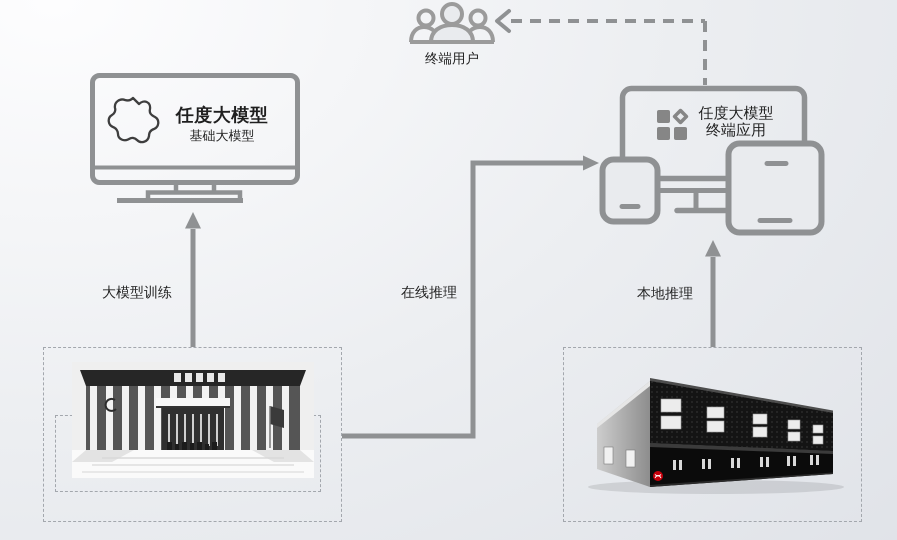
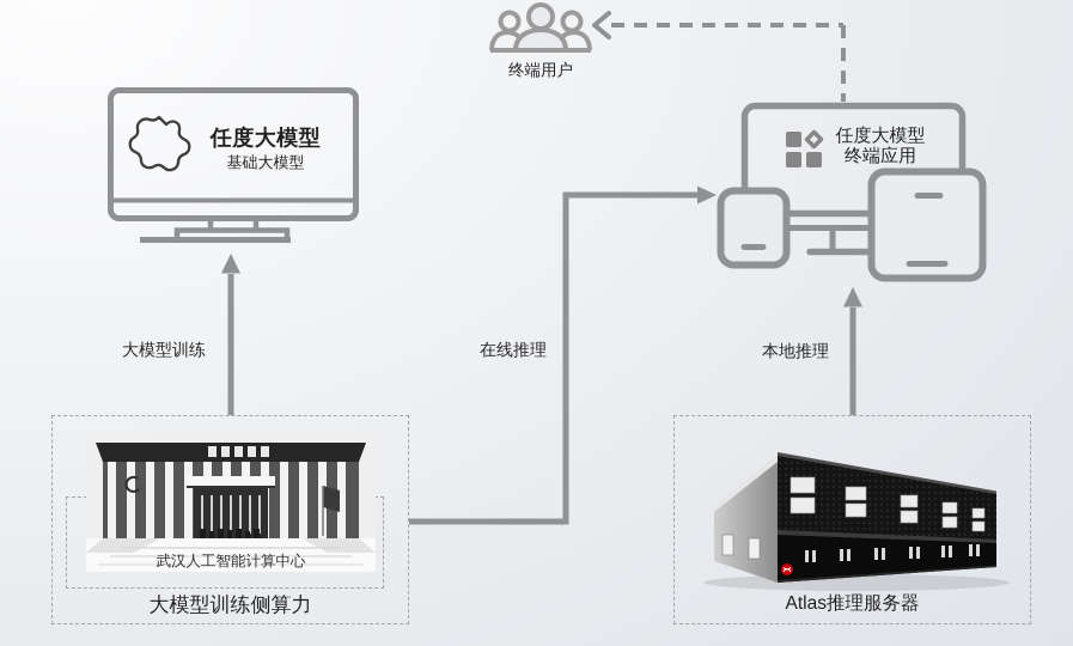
  终端用户
  任度大模型
  基础大模型
  任度大模型
  终端应用
  大模型训练
  在线推理
  本地推理
+ 武汉人工智能计算中心
+ 大模型训练侧算力
+ Atlas推理服务器
